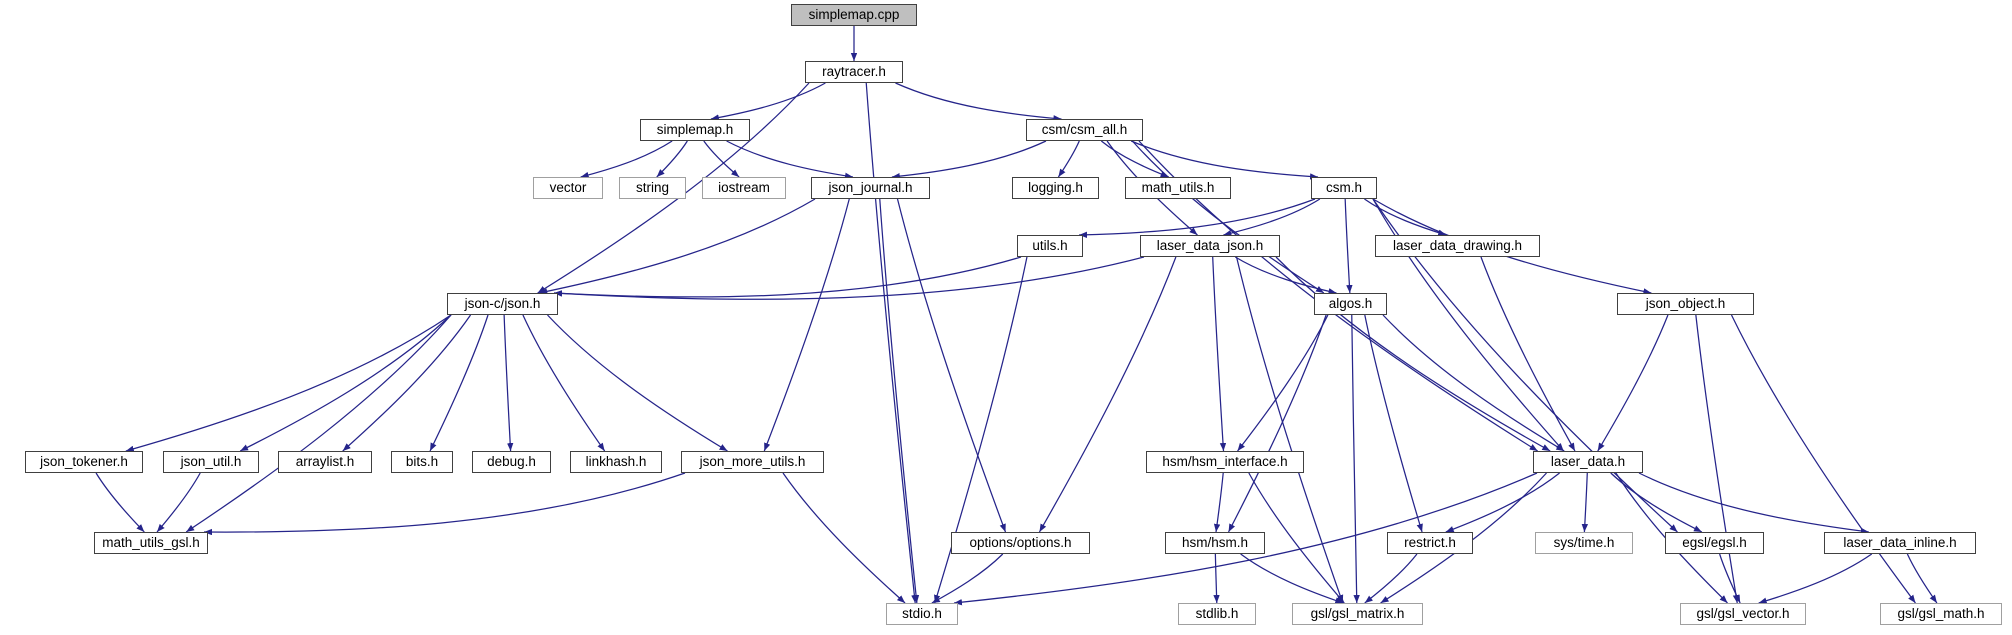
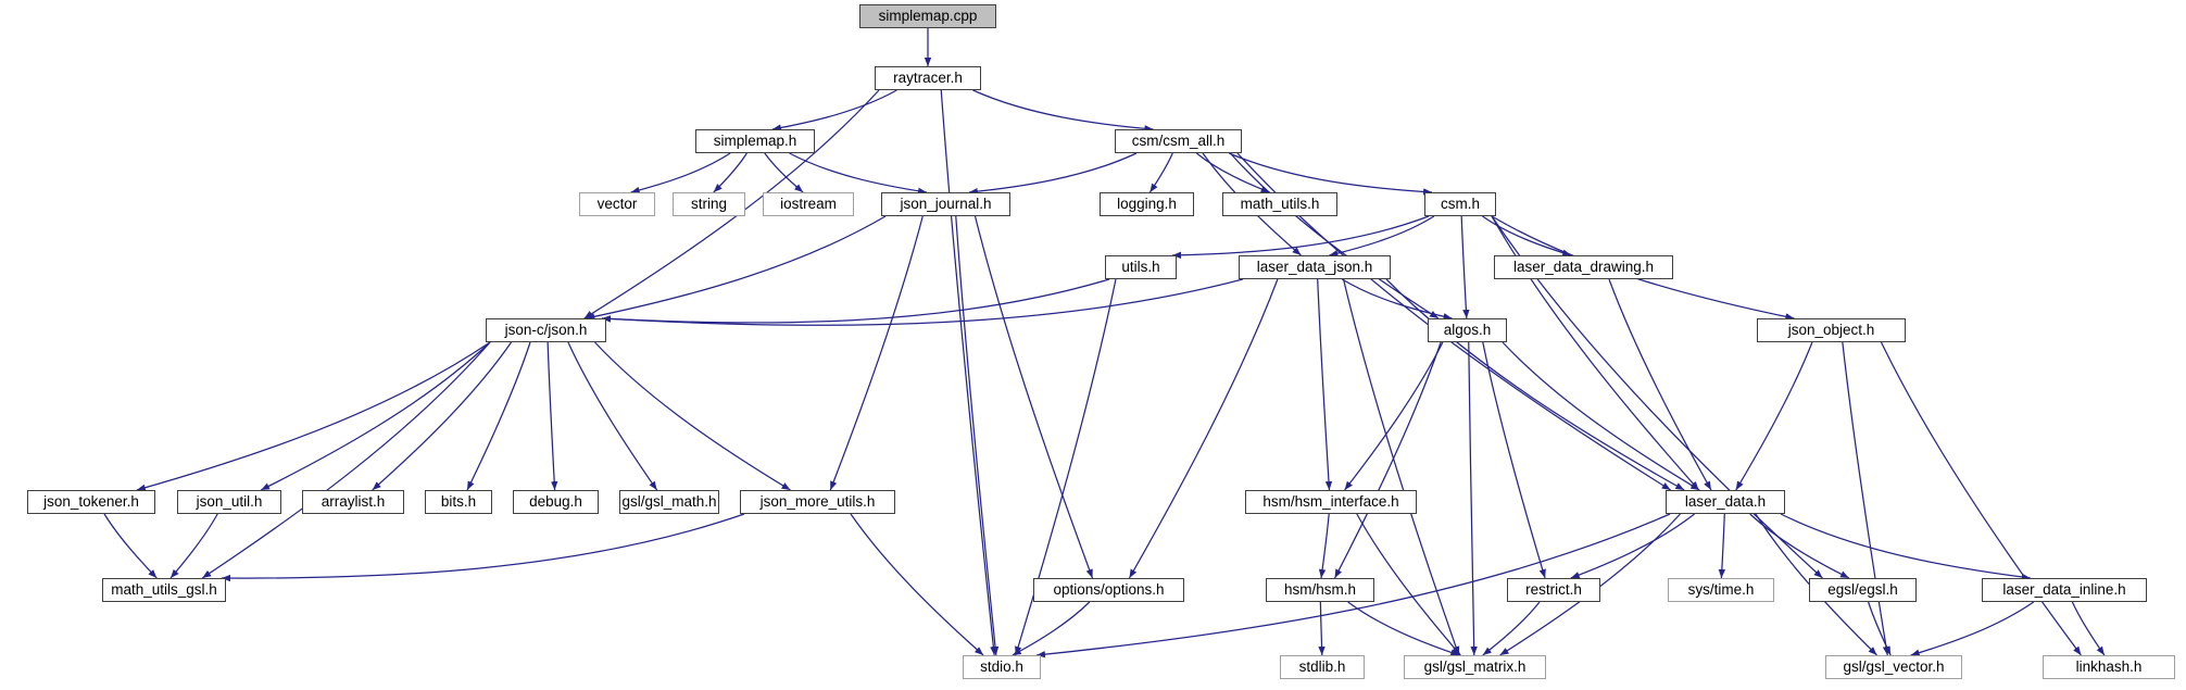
  simplemap.cpp
  raytracer.h
  simplemap.h
  csm/csm_all.h
  vector
  string
  iostream
  json_journal.h
  logging.h
  math_utils.h
  csm.h
  utils.h
  laser_data_json.h
  laser_data_drawing.h
  json-c/json.h
  algos.h
  json_object.h
  json_tokener.h
  json_util.h
  arraylist.h
  bits.h
  debug.h
- linkhash.h
+ gsl/gsl_math.h
  json_more_utils.h
  hsm/hsm_interface.h
  laser_data.h
  math_utils_gsl.h
  options/options.h
  hsm/hsm.h
  restrict.h
  sys/time.h
  egsl/egsl.h
  laser_data_inline.h
  stdio.h
  stdlib.h
  gsl/gsl_matrix.h
  gsl/gsl_vector.h
- gsl/gsl_math.h
+ linkhash.h
